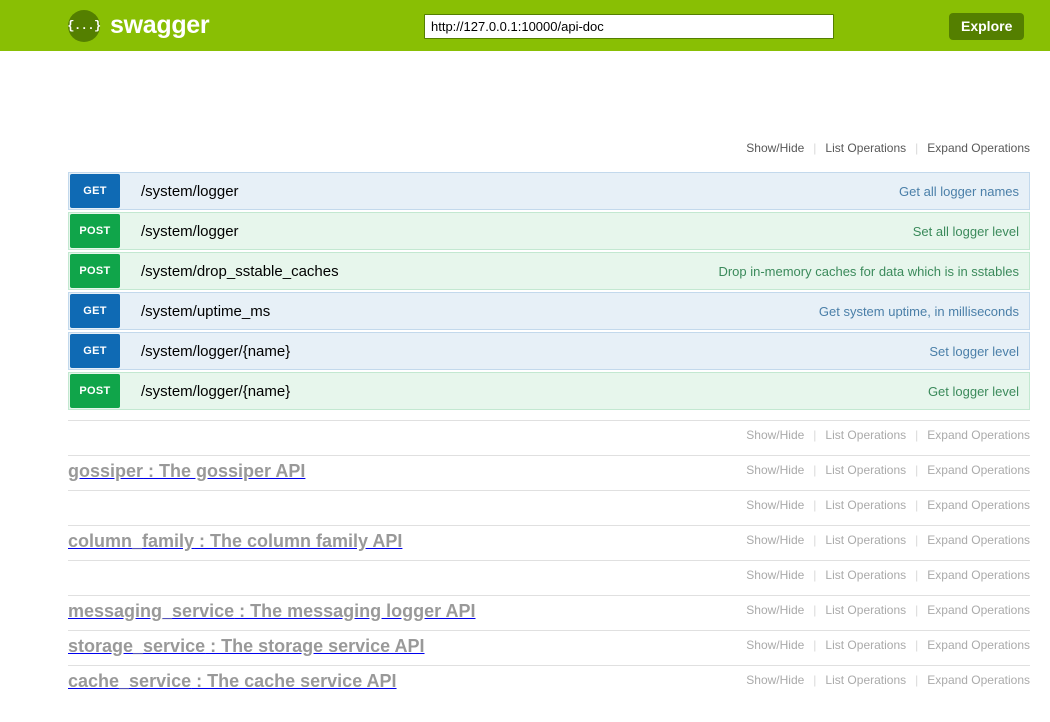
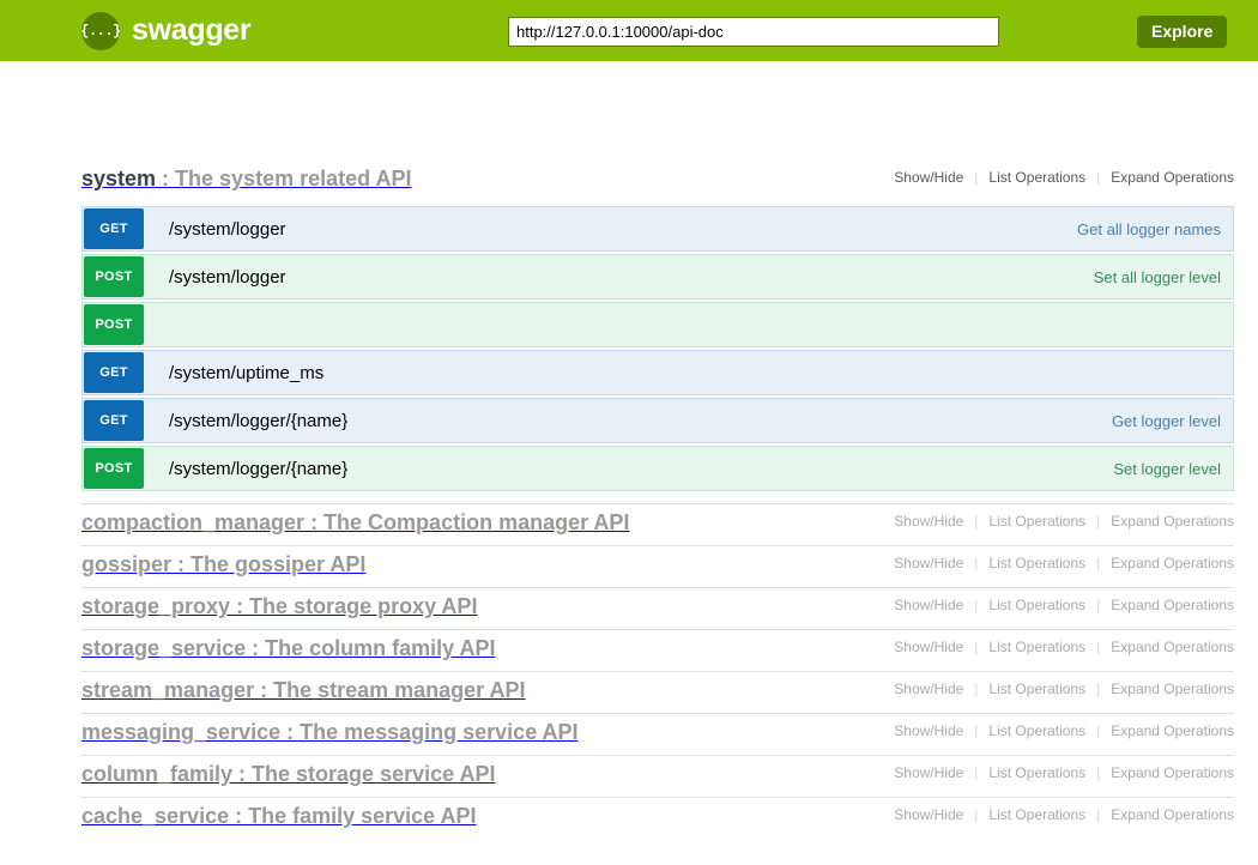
  {...}
  swagger
  http://127.0.0.1:10000/api-doc
  Explore
+ system : The system related API
  Show/Hide | List Operations | Expand Operations
  GET
  /system/logger
  Get all logger names
  POST
  /system/logger
  Set all logger level
  POST
- /system/drop_sstable_caches
- Drop in-memory caches for data which is in sstables
  GET
  /system/uptime_ms
- Get system uptime, in milliseconds
  GET
  /system/logger/{name}
- Set logger level
+ Get logger level
  POST
  /system/logger/{name}
- Get logger level
+ Set logger level
+ compaction_manager : The Compaction manager API
  Show/Hide | List Operations | Expand Operations
  gossiper : The gossiper API
  Show/Hide | List Operations | Expand Operations
+ storage_proxy : The storage proxy API
  Show/Hide | List Operations | Expand Operations
- column_family : The column family API
+ storage_service : The column family API
  Show/Hide | List Operations | Expand Operations
+ stream_manager : The stream manager API
  Show/Hide | List Operations | Expand Operations
- messaging_service : The messaging logger API
+ messaging_service : The messaging service API
  Show/Hide | List Operations | Expand Operations
- storage_service : The storage service API
+ column_family : The storage service API
  Show/Hide | List Operations | Expand Operations
- cache_service : The cache service API
+ cache_service : The family service API
  Show/Hide | List Operations | Expand Operations
